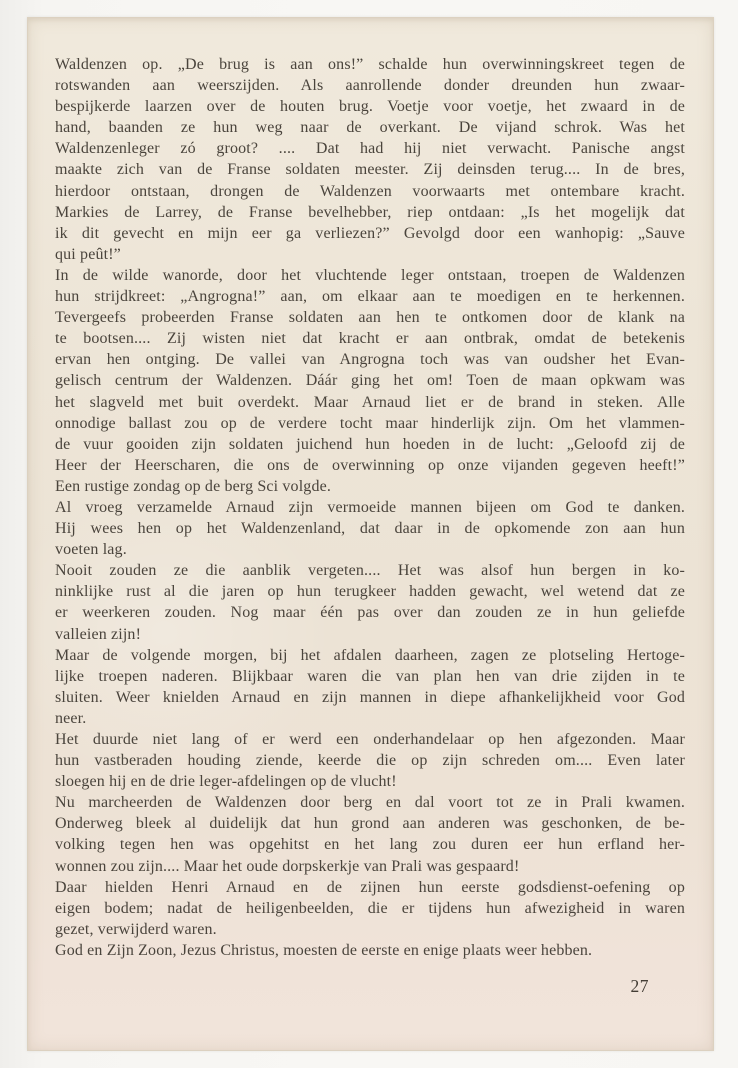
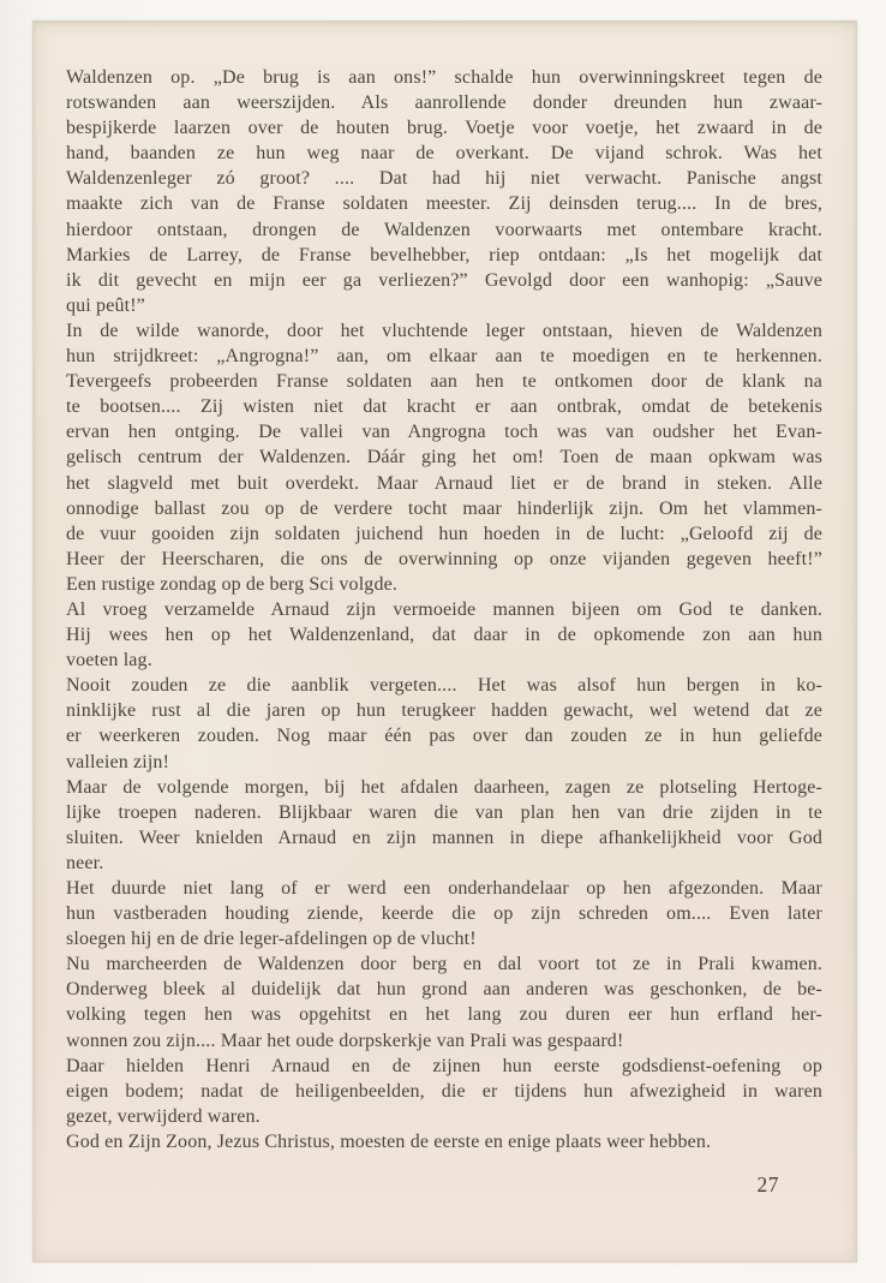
  Waldenzen op. „De brug is aan ons!” schalde hun overwinningskreet tegen de
  rotswanden aan weerszijden. Als aanrollende donder dreunden hun zwaar-
  bespijkerde laarzen over de houten brug. Voetje voor voetje, het zwaard in de
  hand, baanden ze hun weg naar de overkant. De vijand schrok. Was het
  Waldenzenleger zó groot? .... Dat had hij niet verwacht. Panische angst
  maakte zich van de Franse soldaten meester. Zij deinsden terug.... In de bres,
  hierdoor ontstaan, drongen de Waldenzen voorwaarts met ontembare kracht.
  Markies de Larrey, de Franse bevelhebber, riep ontdaan: „Is het mogelijk dat
  ik dit gevecht en mijn eer ga verliezen?” Gevolgd door een wanhopig: „Sauve
  qui peût!”
- In de wilde wanorde, door het vluchtende leger ontstaan, troepen de Waldenzen
+ In de wilde wanorde, door het vluchtende leger ontstaan, hieven de Waldenzen
  hun strijdkreet: „Angrogna!” aan, om elkaar aan te moedigen en te herkennen.
  Tevergeefs probeerden Franse soldaten aan hen te ontkomen door de klank na
  te bootsen.... Zij wisten niet dat kracht er aan ontbrak, omdat de betekenis
  ervan hen ontging. De vallei van Angrogna toch was van oudsher het Evan-
  gelisch centrum der Waldenzen. Dáár ging het om! Toen de maan opkwam was
  het slagveld met buit overdekt. Maar Arnaud liet er de brand in steken. Alle
  onnodige ballast zou op de verdere tocht maar hinderlijk zijn. Om het vlammen-
  de vuur gooiden zijn soldaten juichend hun hoeden in de lucht: „Geloofd zij de
  Heer der Heerscharen, die ons de overwinning op onze vijanden gegeven heeft!”
  Een rustige zondag op de berg Sci volgde.
  Al vroeg verzamelde Arnaud zijn vermoeide mannen bijeen om God te danken.
  Hij wees hen op het Waldenzenland, dat daar in de opkomende zon aan hun
  voeten lag.
  Nooit zouden ze die aanblik vergeten.... Het was alsof hun bergen in ko-
  ninklijke rust al die jaren op hun terugkeer hadden gewacht, wel wetend dat ze
  er weerkeren zouden. Nog maar één pas over dan zouden ze in hun geliefde
  valleien zijn!
  Maar de volgende morgen, bij het afdalen daarheen, zagen ze plotseling Hertoge-
  lijke troepen naderen. Blijkbaar waren die van plan hen van drie zijden in te
  sluiten. Weer knielden Arnaud en zijn mannen in diepe afhankelijkheid voor God
  neer.
  Het duurde niet lang of er werd een onderhandelaar op hen afgezonden. Maar
  hun vastberaden houding ziende, keerde die op zijn schreden om.... Even later
  sloegen hij en de drie leger-afdelingen op de vlucht!
  Nu marcheerden de Waldenzen door berg en dal voort tot ze in Prali kwamen.
  Onderweg bleek al duidelijk dat hun grond aan anderen was geschonken, de be-
  volking tegen hen was opgehitst en het lang zou duren eer hun erfland her-
  wonnen zou zijn.... Maar het oude dorpskerkje van Prali was gespaard!
  Daar hielden Henri Arnaud en de zijnen hun eerste godsdienst-oefening op
  eigen bodem; nadat de heiligenbeelden, die er tijdens hun afwezigheid in waren
  gezet, verwijderd waren.
  God en Zijn Zoon, Jezus Christus, moesten de eerste en enige plaats weer hebben.
  27
